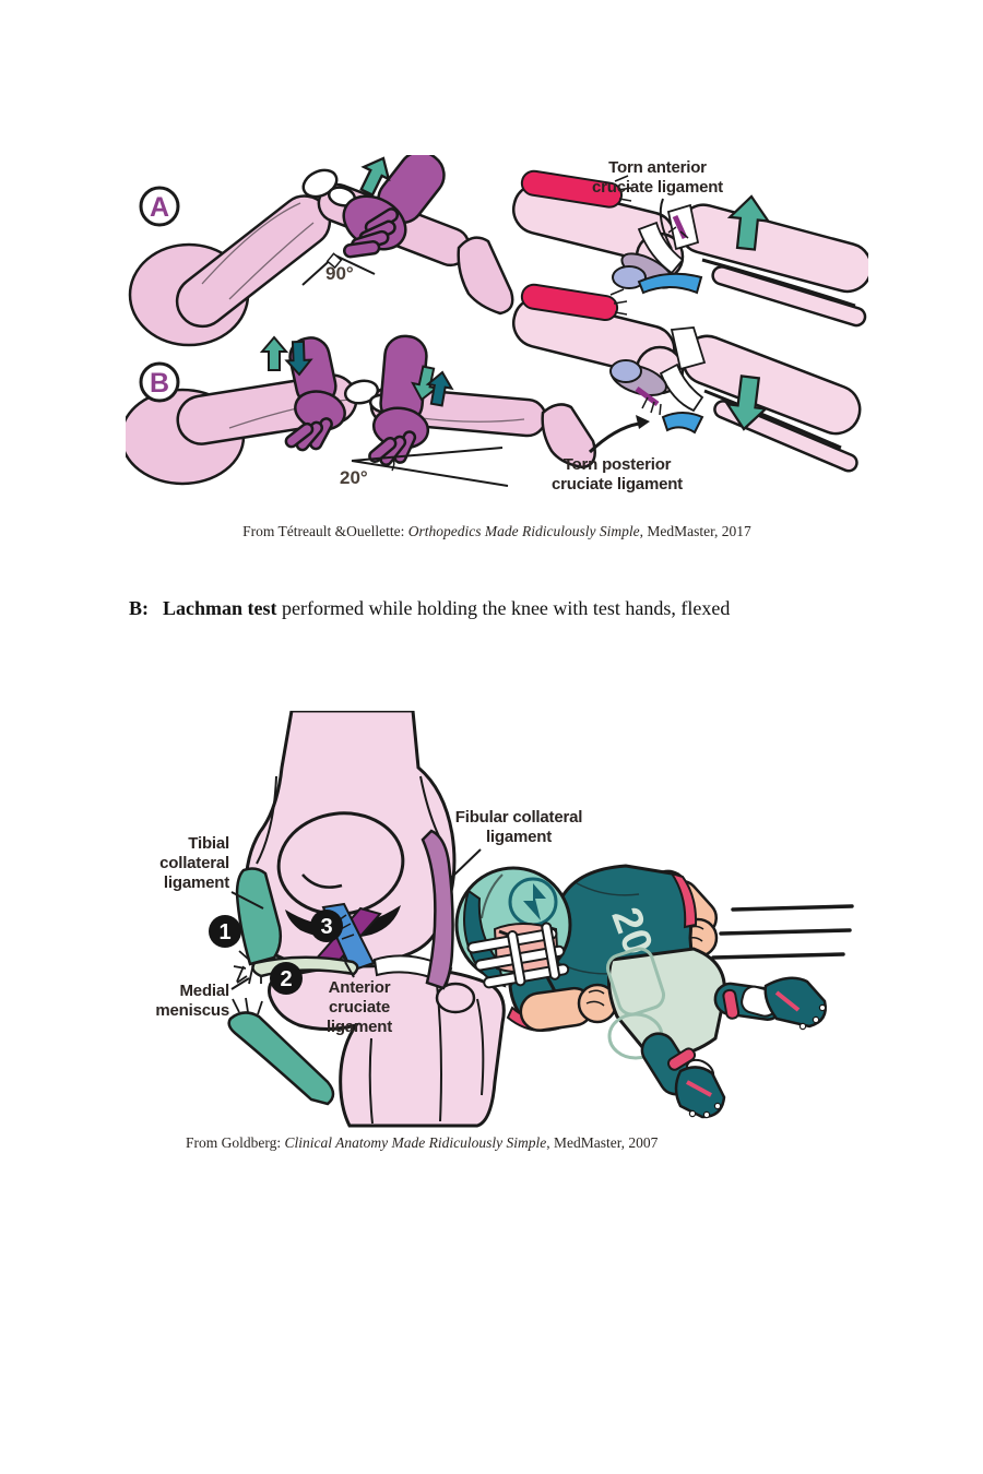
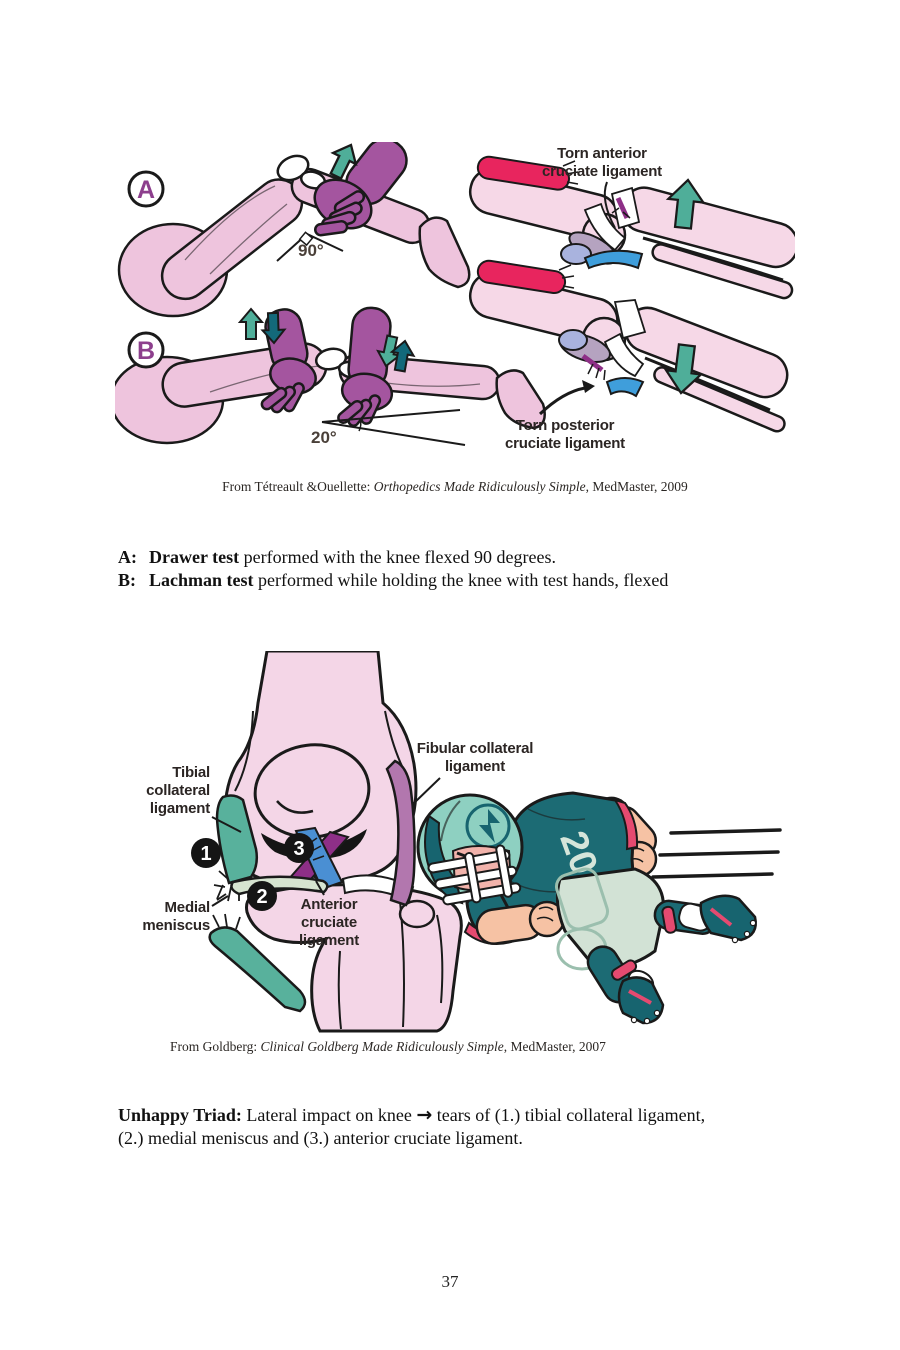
  90°
  A
  20°
  B
  Torn anterior
  cruciate ligament
  Torn posterior
  cruciate ligament
- From Tétreault &Ouellette: Orthopedics Made Ridiculously Simple, MedMaster, 2017
+ From Tétreault &Ouellette: Orthopedics Made Ridiculously Simple, MedMaster, 2009
+ A:
+ Drawer test performed with the knee flexed 90 degrees.
  B:
  Lachman test performed while holding the knee with test hands, flexed
  1
  3
  2
  Tibial
  collateral
  ligament
  Medial
  meniscus
  Anterior
  cruciate
  ligament
  Fibular collateral
  ligament
- From Goldberg: Clinical Anatomy Made Ridiculously Simple, MedMaster, 2007
+ From Goldberg: Clinical Goldberg Made Ridiculously Simple, MedMaster, 2007
+ Unhappy Triad: Lateral impact on knee → tears of (1.) tibial collateral ligament,
+ (2.) medial meniscus and (3.) anterior cruciate ligament.
+ 37
